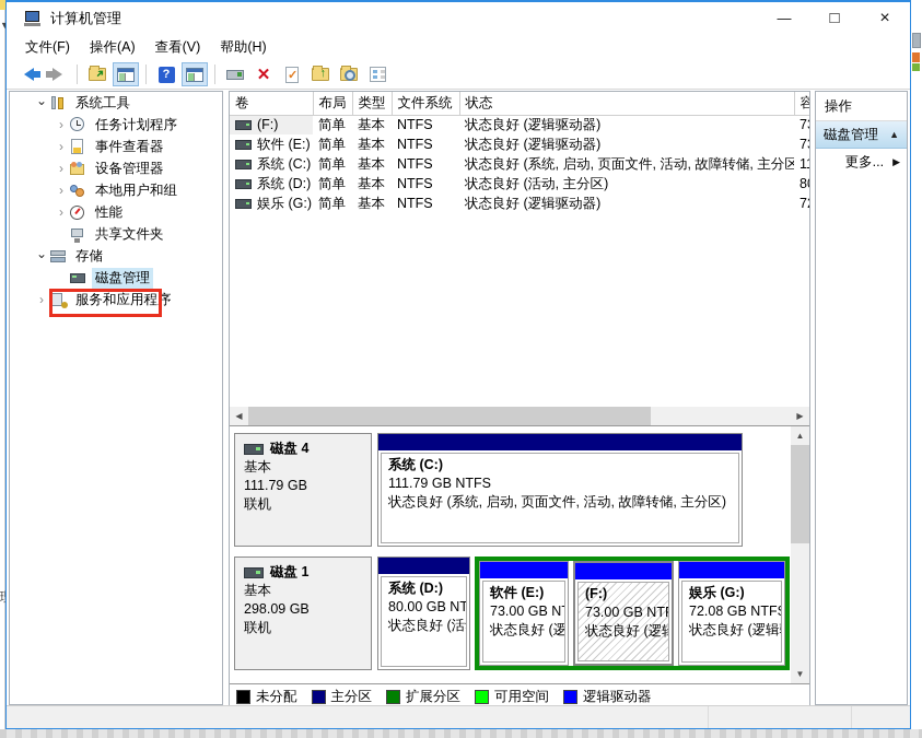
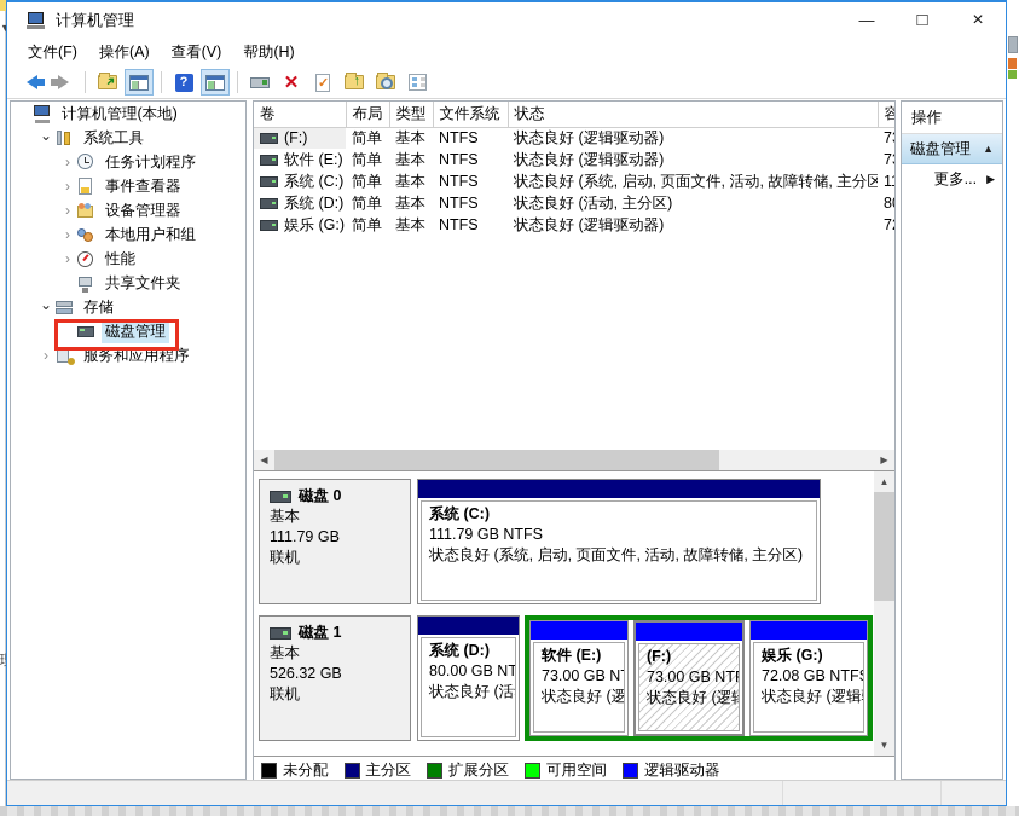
  计算机管理
  —
  □
  ×
  文件(F)
  操作(A)
  查看(V)
  帮助(H)
  ?
  ✕
+ 计算机管理(本地)
  ⌄
  系统工具
  ›
  任务计划程序
  ›
  事件查看器
  ›
  设备管理器
  ›
  本地用户和组
  ›
  性能
  共享文件夹
  ⌄
  存储
  磁盘管理
  ›
  服务和应用程序
  卷	布局	类型	文件系统	状态	容
  (F:)	简单	基本	NTFS	状态良好 (逻辑驱动器)	7
  软件 (E:)	简单	基本	NTFS	状态良好 (逻辑驱动器)	7
  系统 (C:)	简单	基本	NTFS	状态良好 (系统, 启动, 页面文件, 活动, 故障转储, 主分区	1
  系统 (D:)	简单	基本	NTFS	状态良好 (活动, 主分区)	8
  娱乐 (G:)	简单	基本	NTFS	状态良好 (逻辑驱动器)	7
  ◀
  ▶
- 磁盘 4
+ 磁盘 0
  基本
  111.79 GB
  联机
  系统 (C:)
  111.79 GB NTFS
  状态良好 (系统, 启动, 页面文件, 活动, 故障转储, 主分区)
  磁盘 1
  基本
- 298.09 GB
+ 526.32 GB
  联机
  系统 (D:)
  80.00 GB NT
  软件 (E:)
  73.00 GB N
  (F:)
  73.00 GB NT
  娱乐 (G:)
  72.08 GB NTF
  ▲
  ▼
  未分配
  主分区
  扩展分区
  可用空间
  逻辑驱动器
  操作
  磁盘管理
  ▲
  更多...
  ▶
